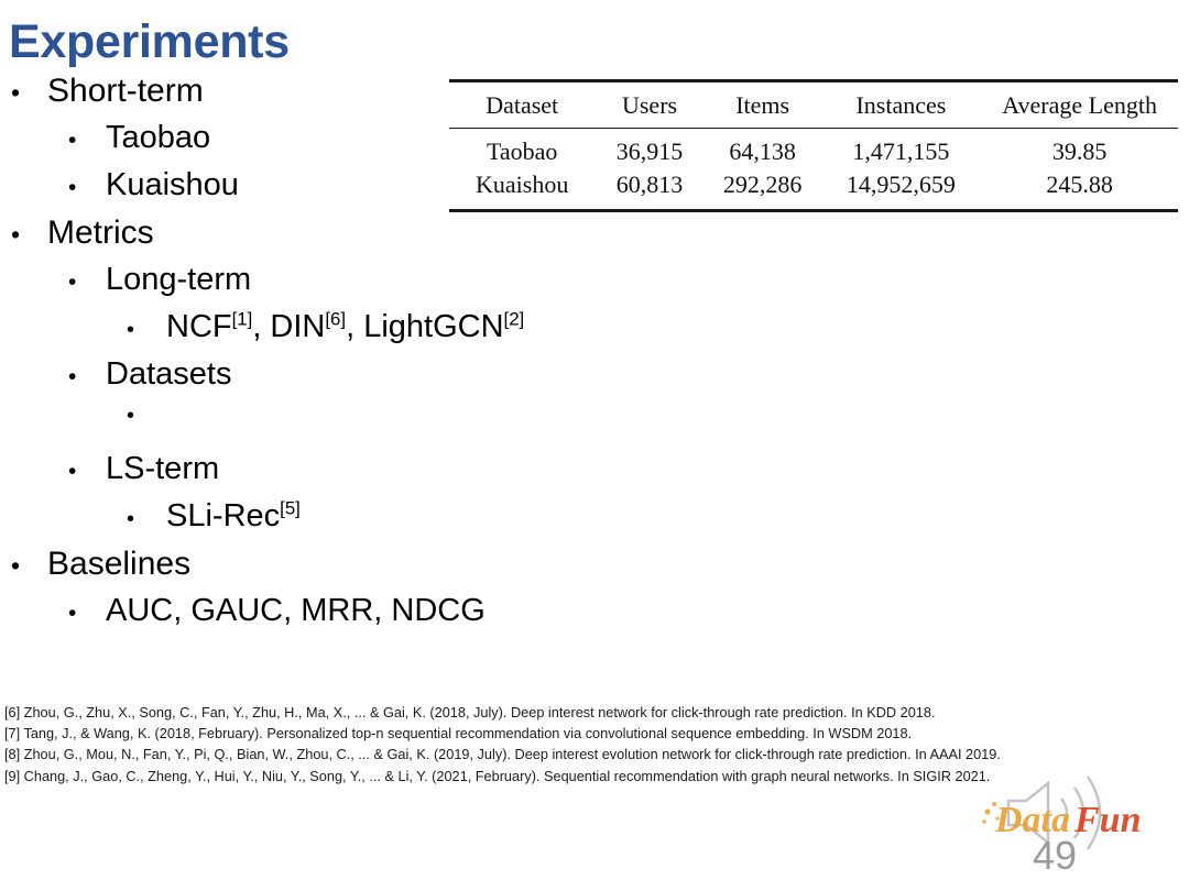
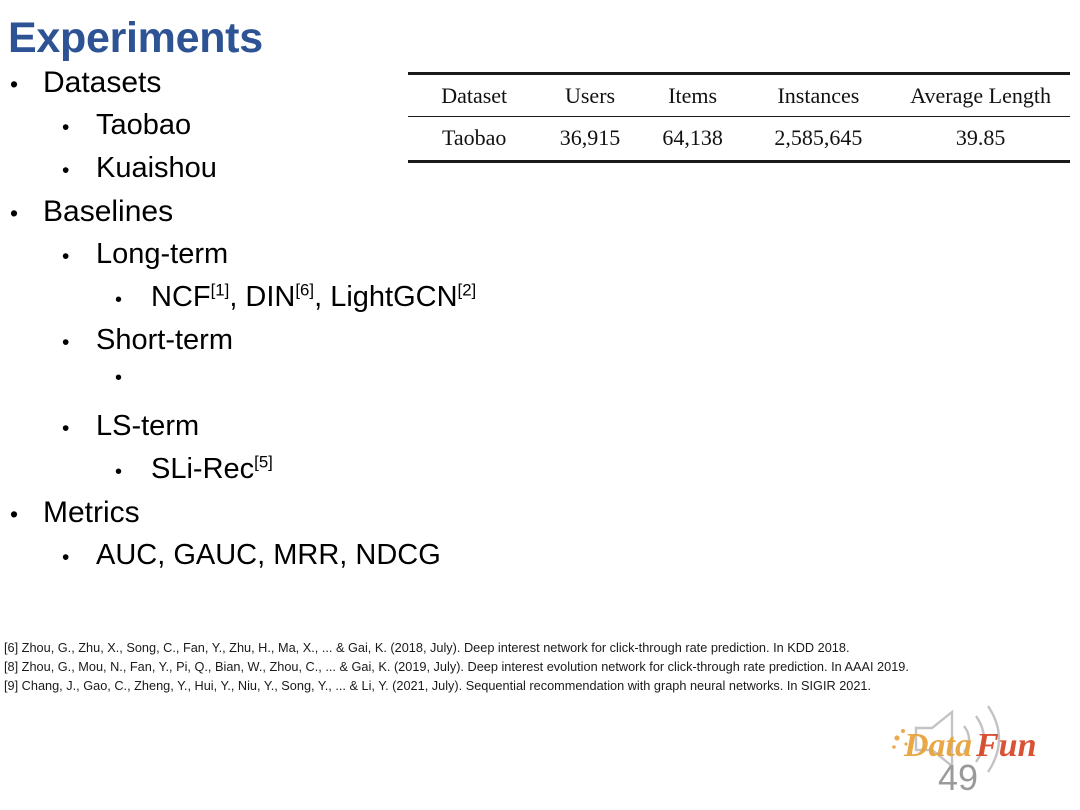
  Experiments
  •
- Short-term
+ Datasets
  •
  Taobao
  •
  Kuaishou
  •
- Metrics
+ Baselines
  •
  Long-term
  •
  NCF[1], DIN[6], LightGCN[2]
  •
- Datasets
+ Short-term
  •
  •
  LS-term
  •
  SLi-Rec[5]
  •
- Baselines
+ Metrics
  •
  AUC, GAUC, MRR, NDCG
  Dataset	Users	Items	Instances	Average Length
- Taobao	36,915	64,138	1,471,155	39.85
+ Taobao	36,915	64,138	2,585,645	39.85
- Kuaishou	60,813	292,286	14,952,659	245.88
  [6] Zhou, G., Zhu, X., Song, C., Fan, Y., Zhu, H., Ma, X., ... & Gai, K. (2018, July). Deep interest network for click-through rate prediction. In KDD 2018.
- [7] Tang, J., & Wang, K. (2018, February). Personalized top-n sequential recommendation via convolutional sequence embedding. In WSDM 2018.
  [8] Zhou, G., Mou, N., Fan, Y., Pi, Q., Bian, W., Zhou, C., ... & Gai, K. (2019, July). Deep interest evolution network for click-through rate prediction. In AAAI 2019.
- [9] Chang, J., Gao, C., Zheng, Y., Hui, Y., Niu, Y., Song, Y., ... & Li, Y. (2021, February). Sequential recommendation with graph neural networks. In SIGIR 2021.
+ [9] Chang, J., Gao, C., Zheng, Y., Hui, Y., Niu, Y., Song, Y., ... & Li, Y. (2021, July). Sequential recommendation with graph neural networks. In SIGIR 2021.
  Data
  Fun
  49
